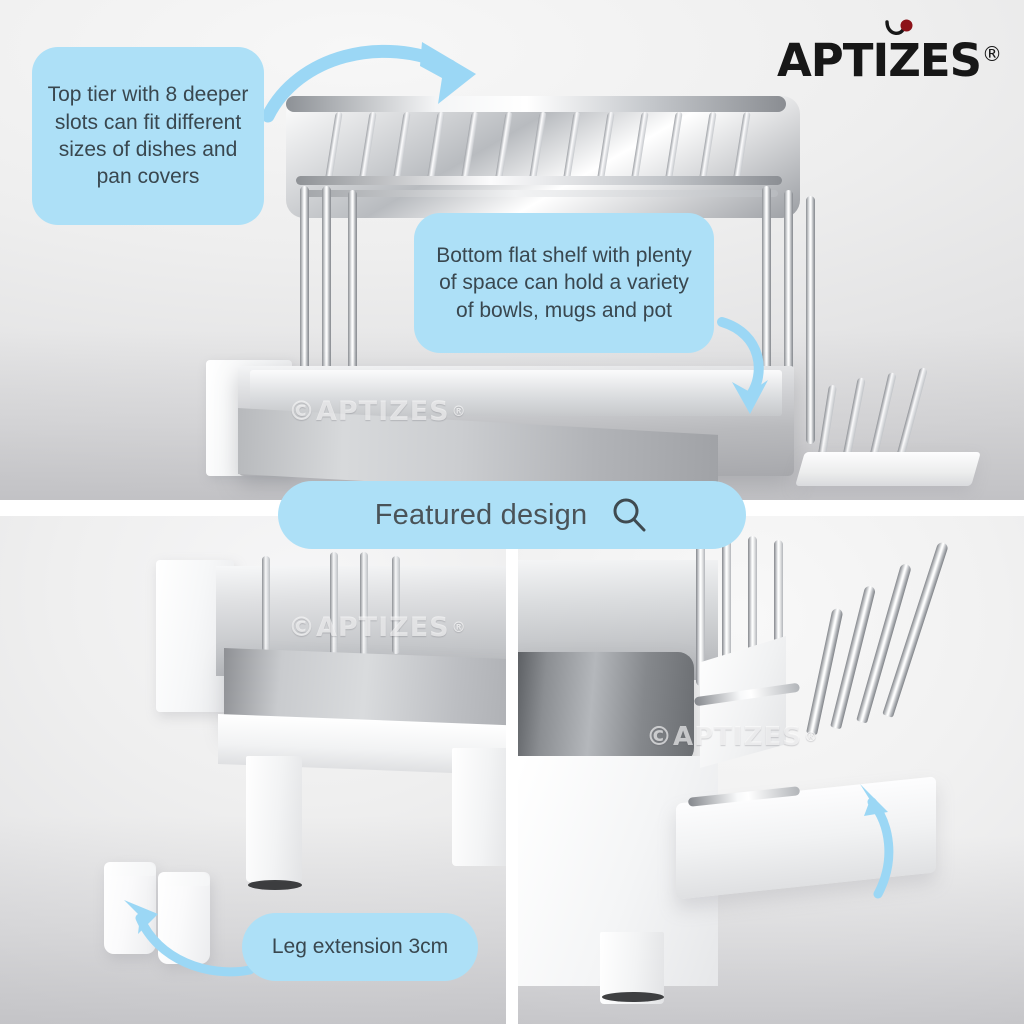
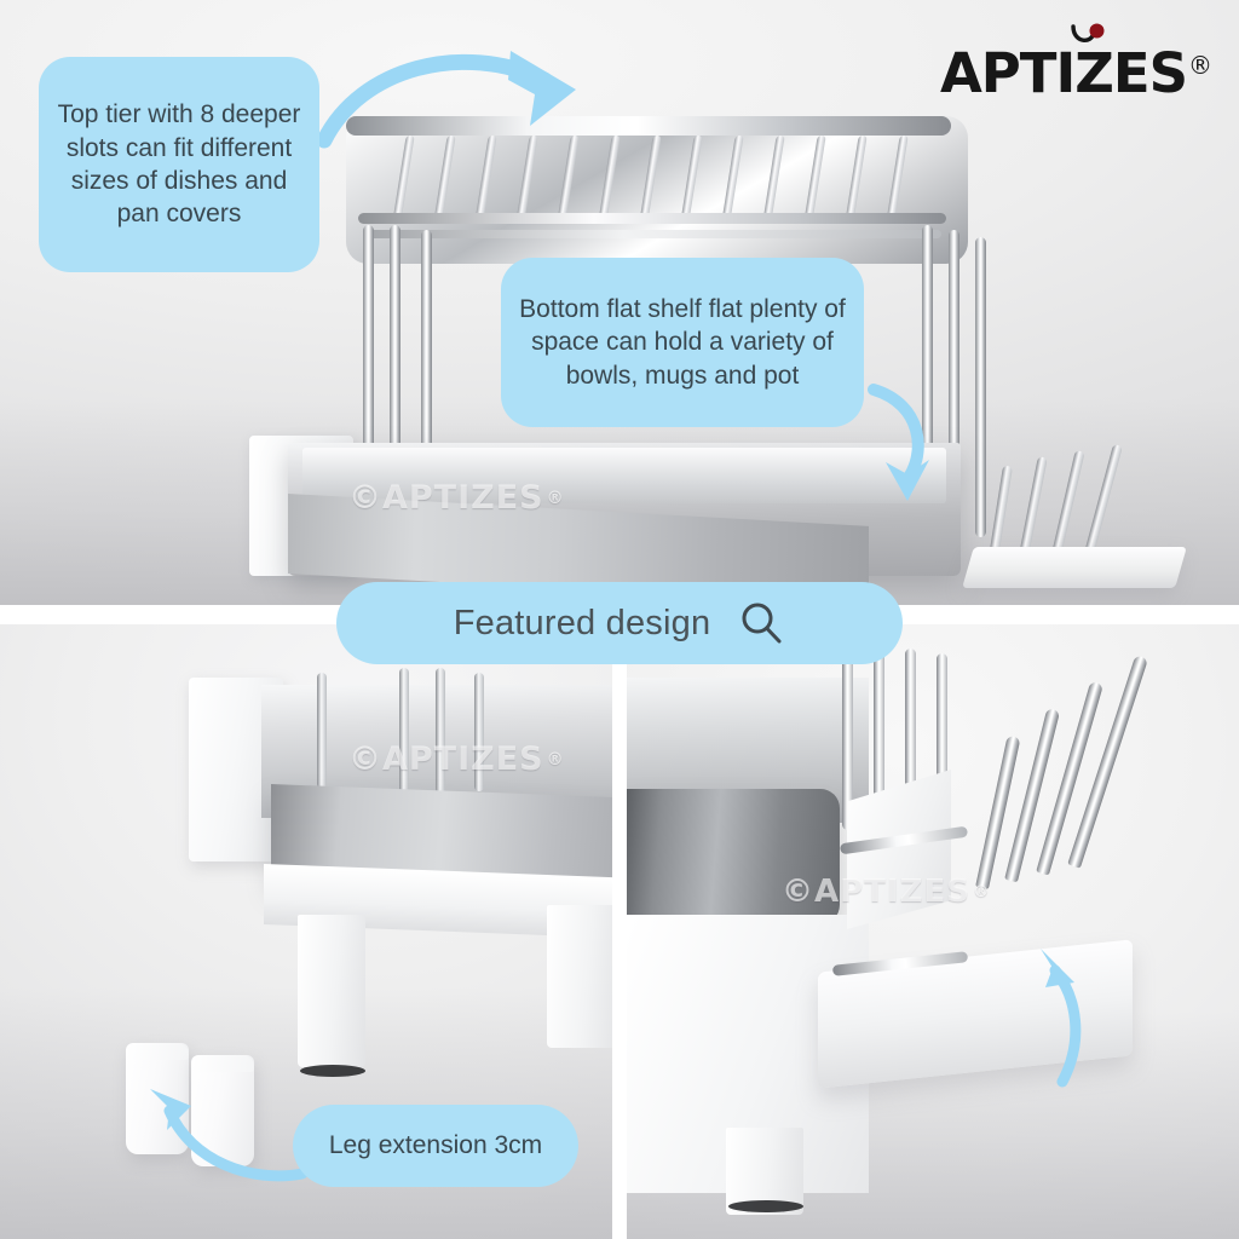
  ©
  APTIZES
  ®
  Top tier with 8 deeper slots can fit different sizes of dishes and pan covers
- Bottom flat shelf with plenty of space can hold a variety of bowls, mugs and pot
+ Bottom flat shelf flat plenty of space can hold a variety of bowls, mugs and pot
  APTIZES
  ®
  ©
  APTIZES
  ®
  ©
  APTIZES
  ®
  Leg extension 3cm
  Featured design
